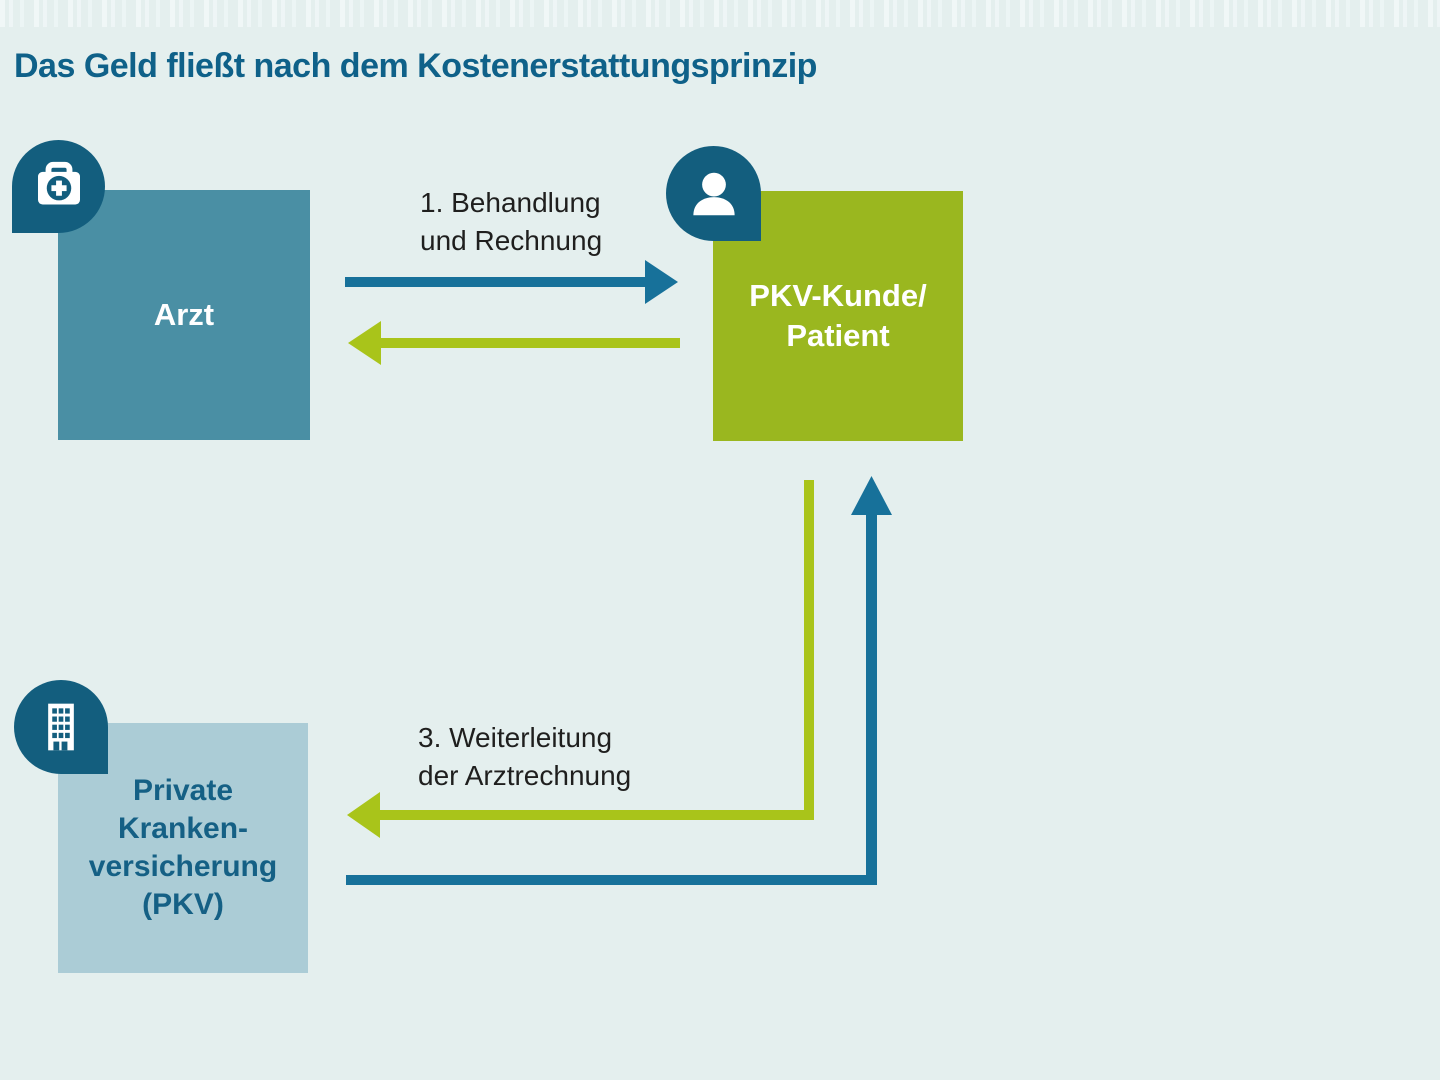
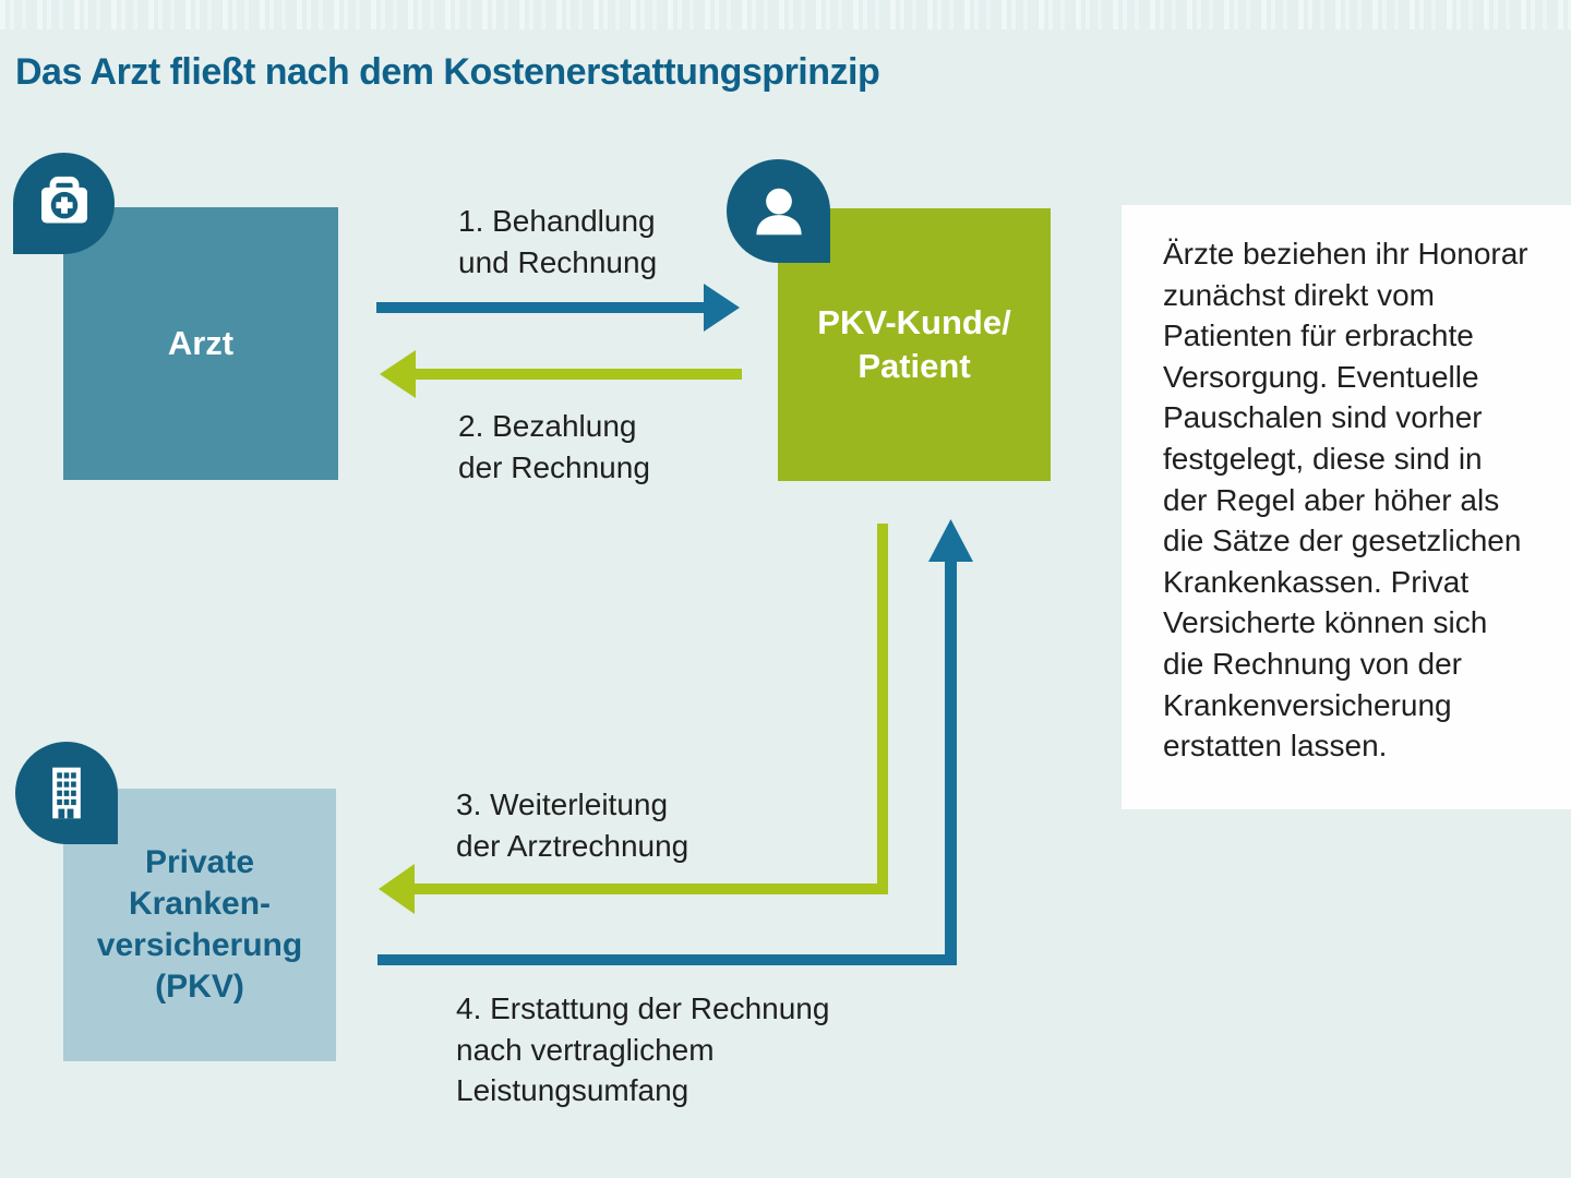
- Das Geld fließt nach dem Kostenerstattungsprinzip
+ Das Arzt fließt nach dem Kostenerstattungsprinzip
  Arzt
  PKV-Kunde/
  Patient
  Private
  Kranken-
  versicherung
  (PKV)
  1. Behandlung
  und Rechnung
+ 2. Bezahlung
+ der Rechnung
  3. Weiterleitung
  der Arztrechnung
+ 4. Erstattung der Rechnung
+ nach vertraglichem
+ Leistungsumfang
+ Ärzte beziehen ihr Honorar
+ zunächst direkt vom
+ Patienten für erbrachte
+ Versorgung. Eventuelle
+ Pauschalen sind vorher
+ festgelegt, diese sind in
+ der Regel aber höher als
+ die Sätze der gesetzlichen
+ Krankenkassen. Privat
+ Versicherte können sich
+ die Rechnung von der
+ Krankenversicherung
+ erstatten lassen.
